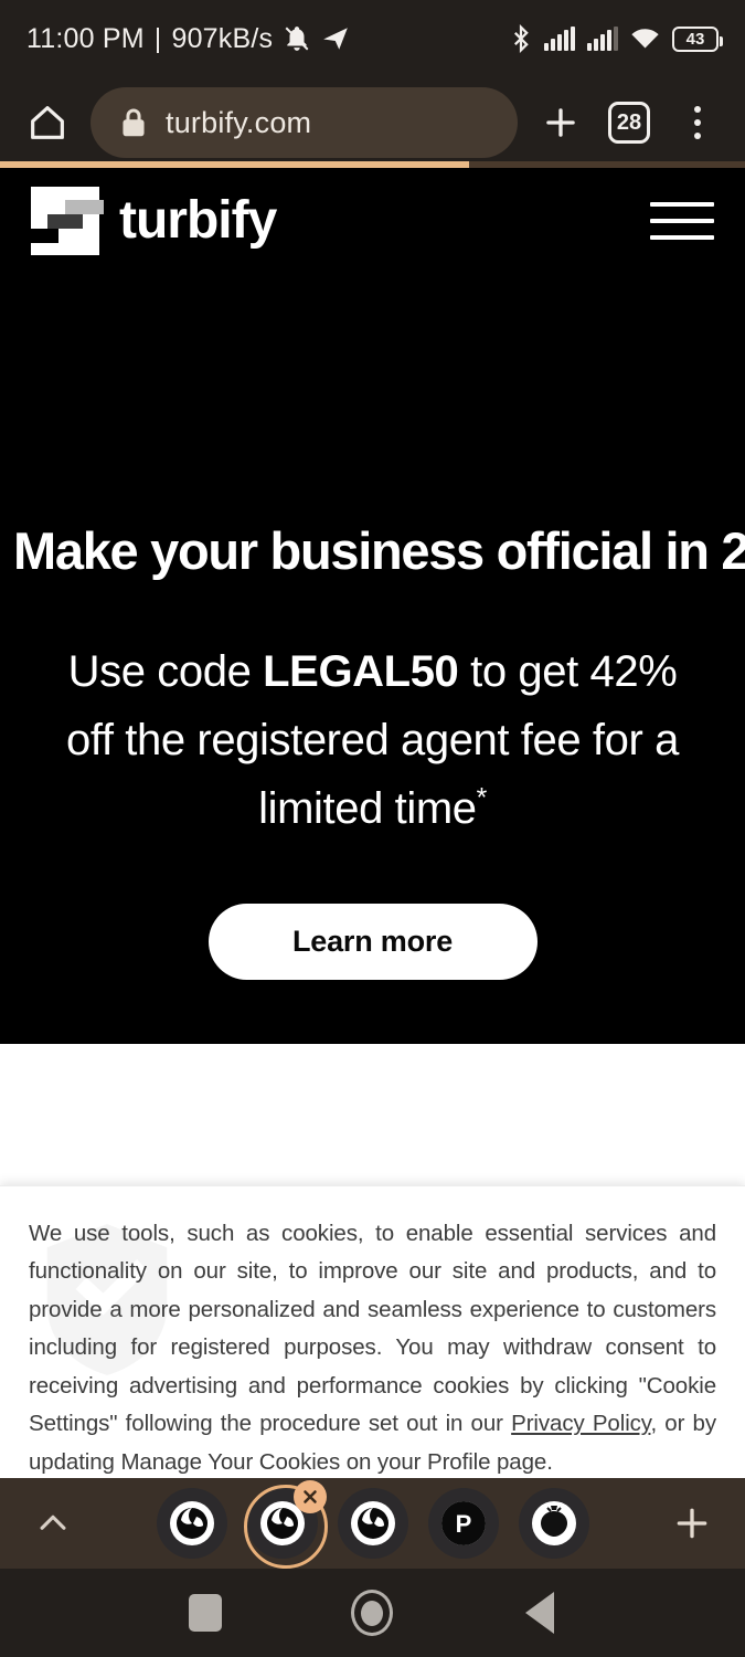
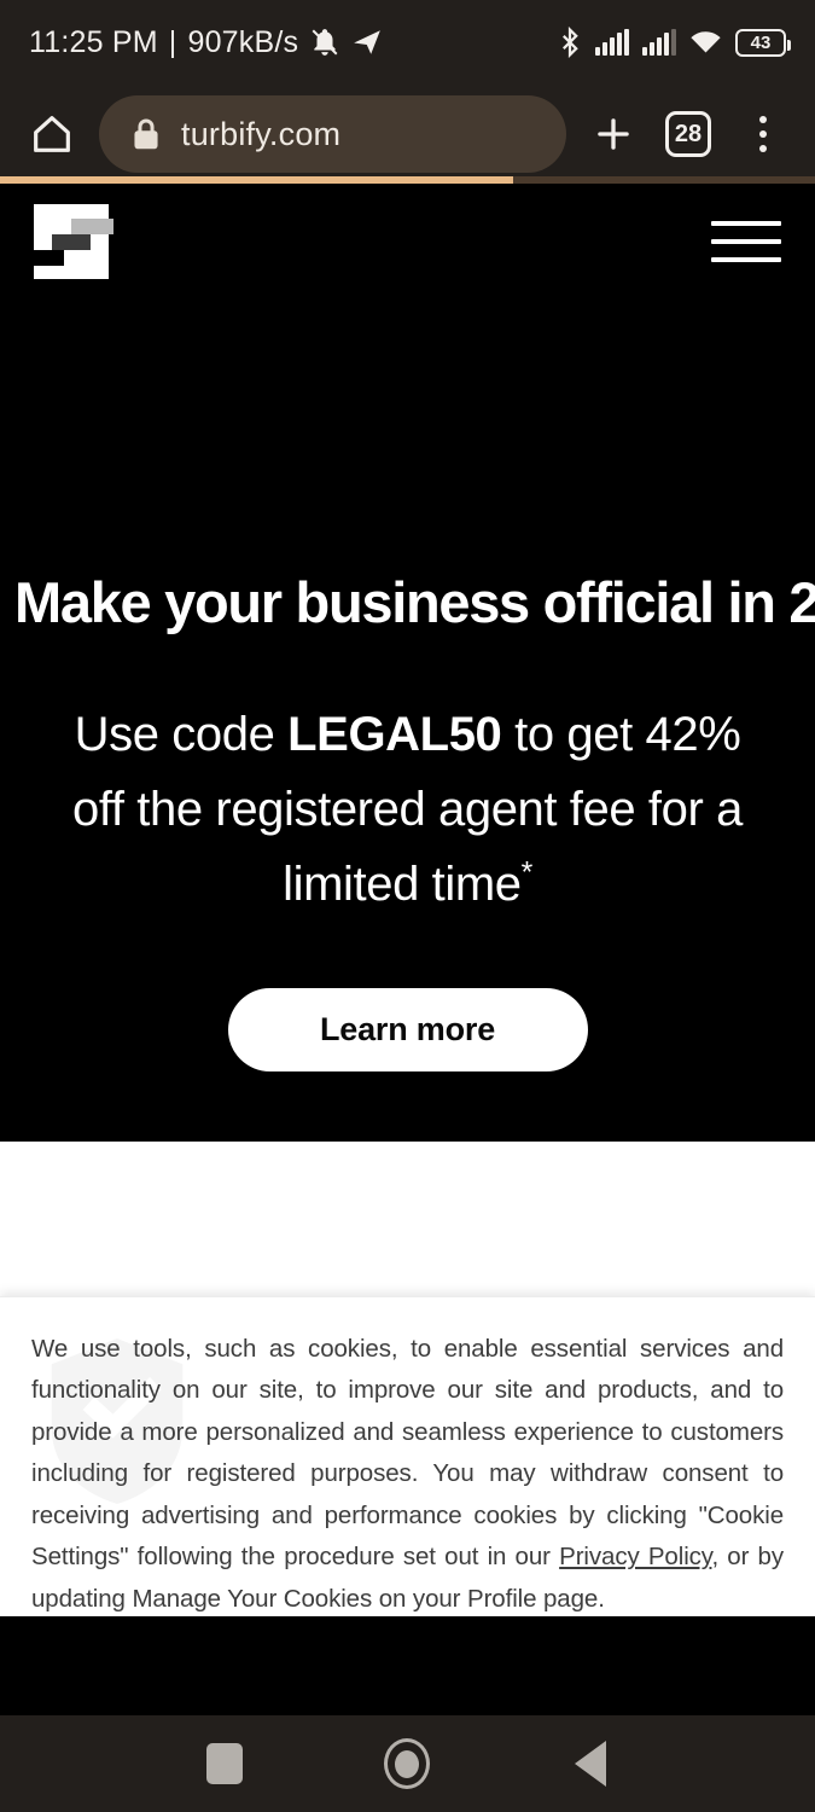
- 11:00 PM
+ 11:25 PM
  |
  907kB/s
  43
  turbify.com
  28
- turbify
  Make your business official in 2
  Use code LEGAL50 to get 42% off the registered agent fee for a limited time*
  Learn more
  We use tools, such as cookies, to enable essential services and functionality on our site, to improve our site and products, and to provide a more personalized and seamless experience to customers including for registered purposes. You may withdraw consent to receiving advertising and performance cookies by clicking "Cookie Settings" following the procedure set out in our Privacy Policy, or by updating Manage Your Cookies on your Profile page.
- P
